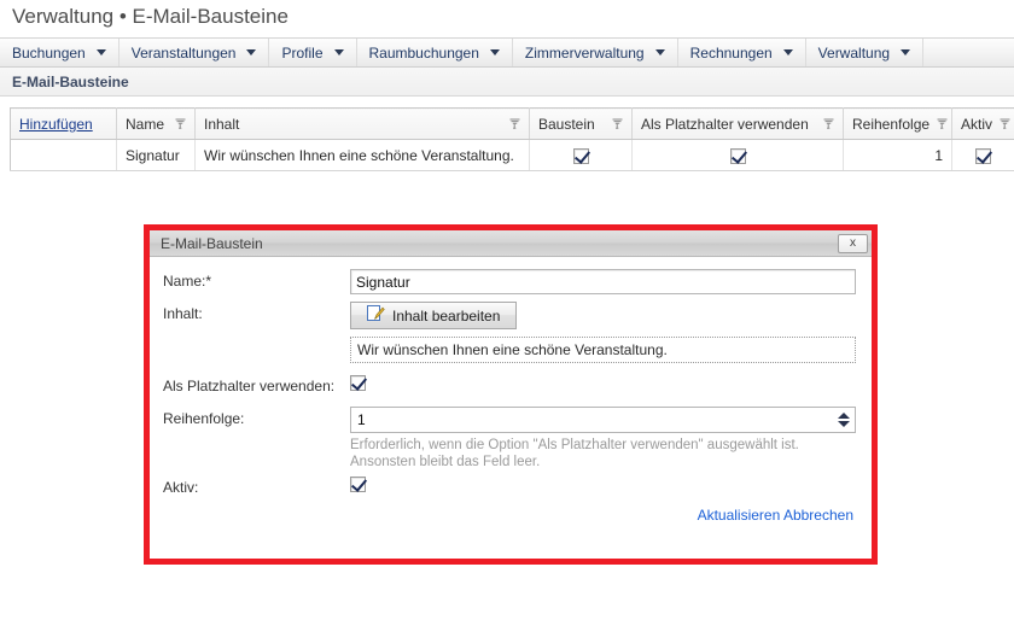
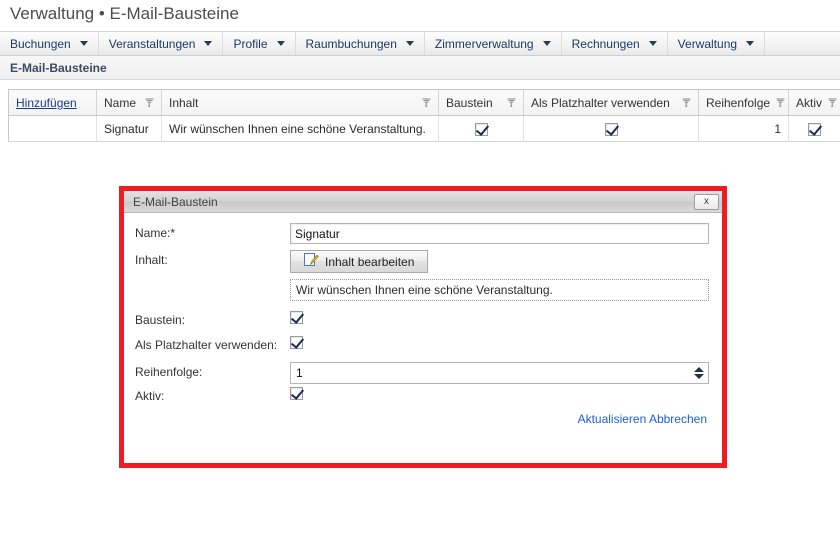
  Verwaltung • E-Mail-Bausteine
  Buchungen
  Veranstaltungen
  Profile
  Raumbuchungen
  Zimmerverwaltung
  Rechnungen
  Verwaltung
  E-Mail-Bausteine
  Hinzufügen	Name	Inhalt	Baustein	Als Platzhalter verwenden	Reihenfolge	Aktiv
  	Signatur	Wir wünschen Ihnen eine schöne Veranstaltung.			1
  E-Mail-Baustein
  x
  Name:*
  Signatur
  Inhalt:
  Inhalt bearbeiten
  Wir wünschen Ihnen eine schöne Veranstaltung.
+ Baustein:
  Als Platzhalter verwenden:
  Reihenfolge:
  1
- Erforderlich, wenn die Option "Als Platzhalter verwenden" ausgewählt ist.
- Ansonsten bleibt das Feld leer.
  Aktiv:
  Aktualisieren Abbrechen
